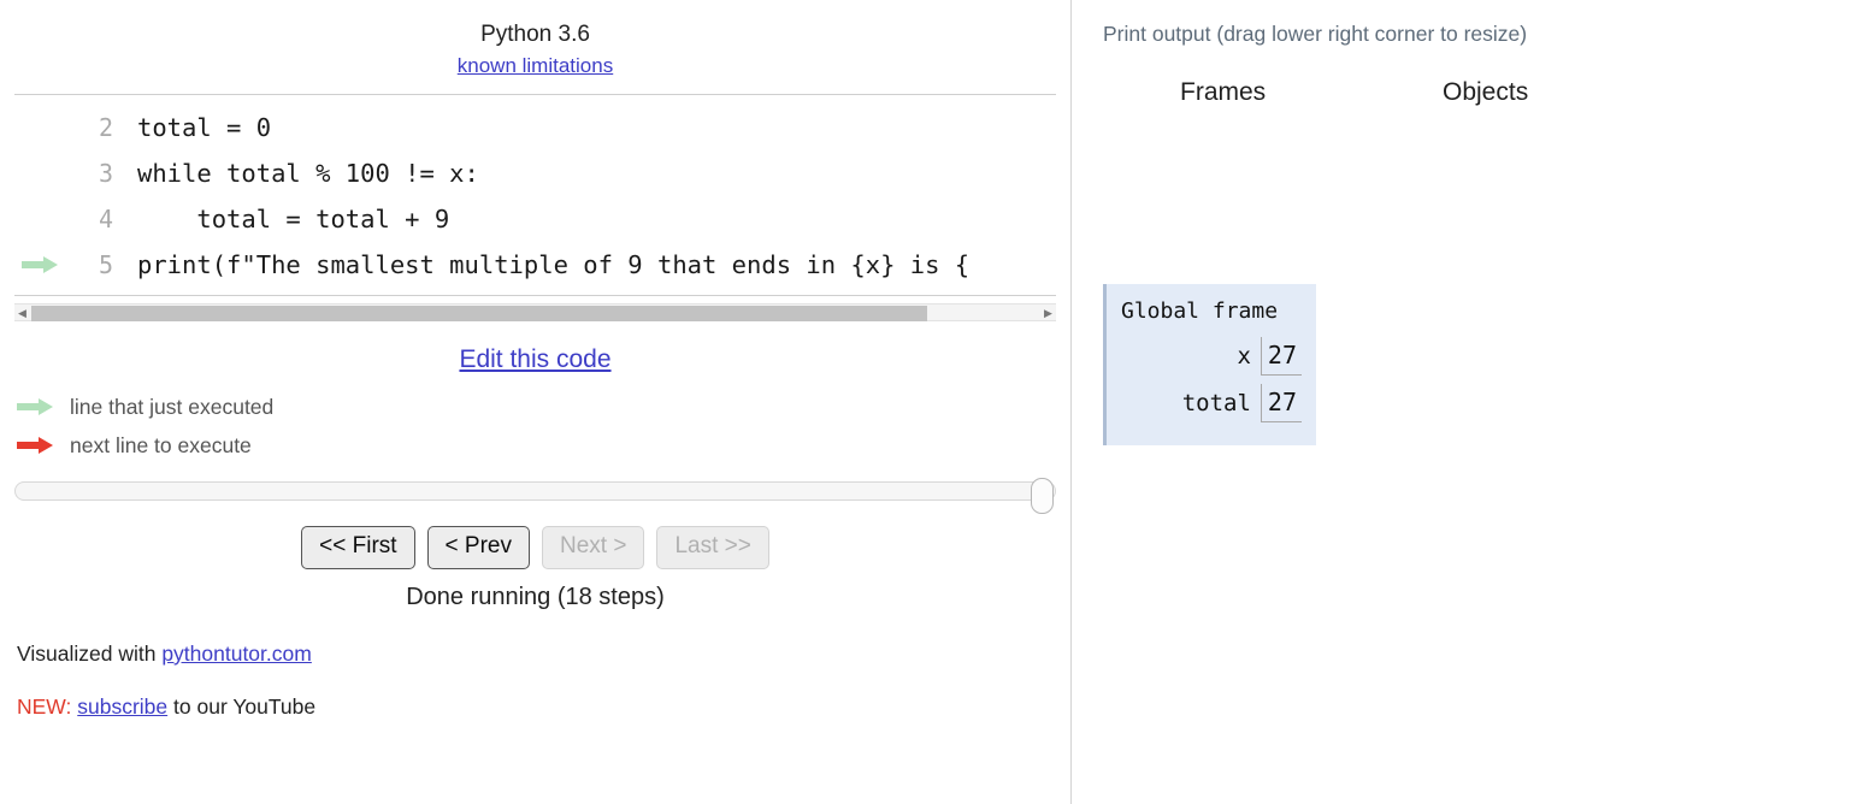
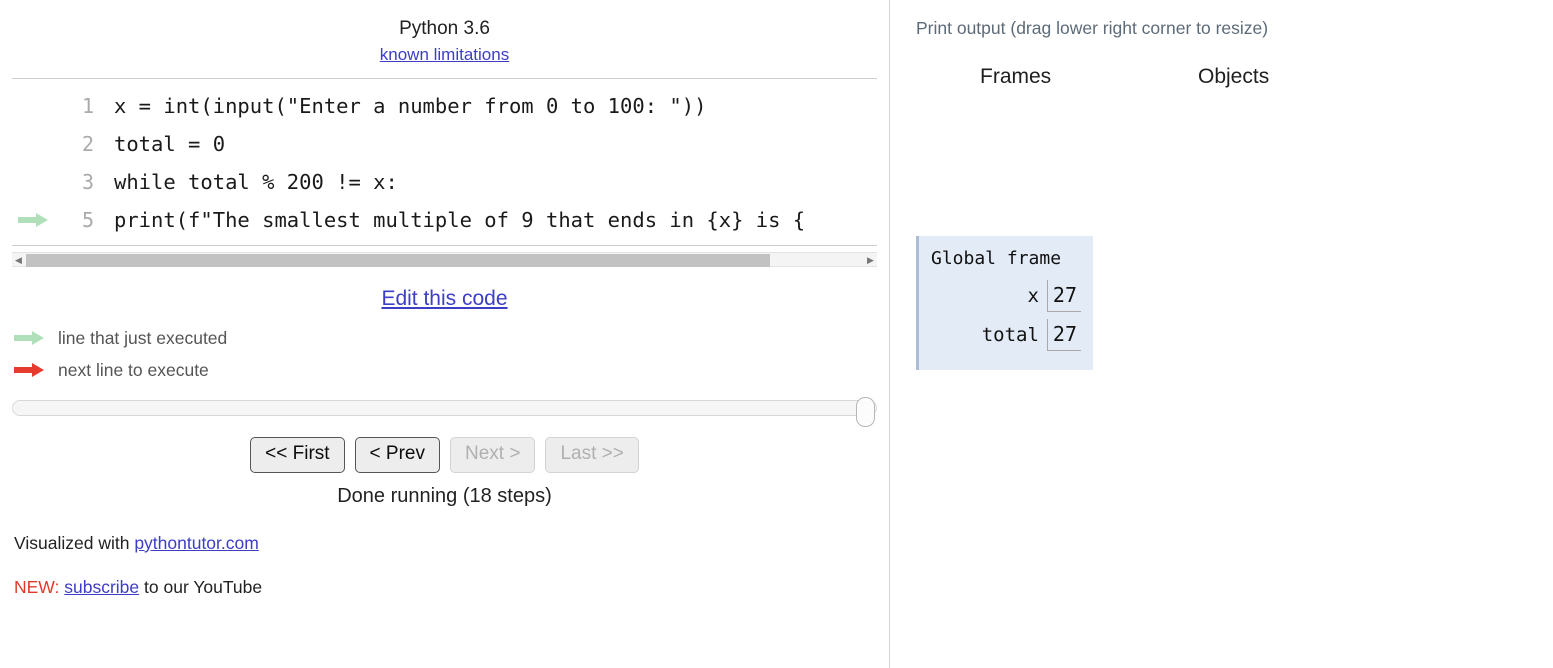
  Python 3.6
  known limitations
+ 1
+ x = int(input("Enter a number from 0 to 100: "))
  2
  total = 0
  3
- while total % 100 != x:
+ while total % 200 != x:
- 4
- total = total + 9
  5
  print(f"The smallest multiple of 9 that ends in {x} is {
  ◀
  ▶
  Edit this code
  line that just executed
  next line to execute
  << First
  < Prev
  Next >
  Last >>
  Done running (18 steps)
  Visualized with pythontutor.com
  NEW: subscribe to our YouTube
  Print output (drag lower right corner to resize)
  Frames
  Objects
  Global frame
  x
  27
  total
  27
